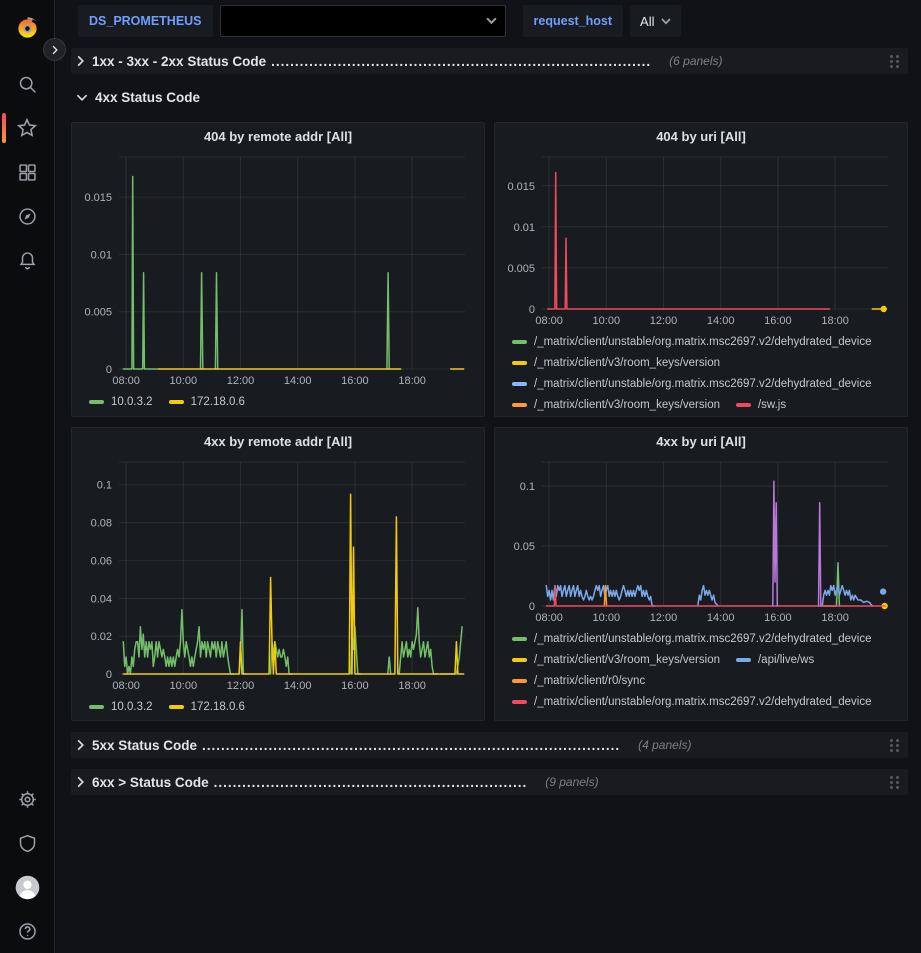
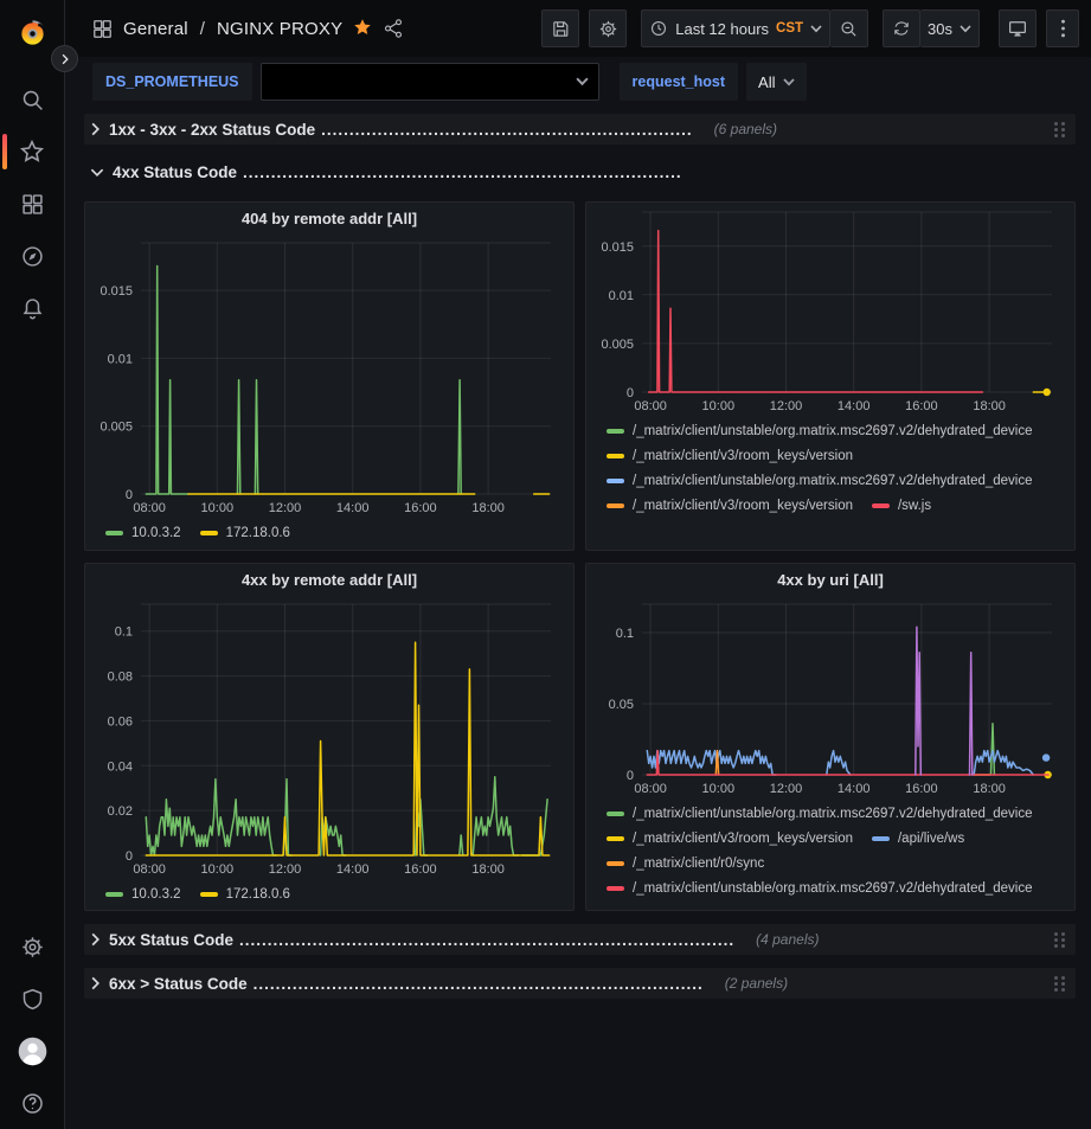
+ General
+ /
+ NGINX PROXY
+ Last 12 hours
+ CST
+ 30s
  DS_PROMETHEUS
  request_host
  All
  1xx - 3xx - 2xx Status Code
- ................................................................................
+ ..................................................................
  (6 panels)
  4xx Status Code
+ ..............................................................................
  404 by remote addr [All]
  08:00
  10:00
  12:00
  14:00
  16:00
  18:00
  0
  0.005
  0.01
  0.015
  10.0.3.2
  172.18.0.6
- 404 by uri [All]
  08:00
  10:00
  12:00
  14:00
  16:00
  18:00
  0
  0.005
  0.01
  0.015
  /_matrix/client/unstable/org.matrix.msc2697.v2/dehydrated_device
  /_matrix/client/v3/room_keys/version
  /_matrix/client/unstable/org.matrix.msc2697.v2/dehydrated_device
  /_matrix/client/v3/room_keys/version
  /sw.js
  4xx by remote addr [All]
  08:00
  10:00
  12:00
  14:00
  16:00
  18:00
  0
  0.02
  0.04
  0.06
  0.08
  0.1
  10.0.3.2
  172.18.0.6
  4xx by uri [All]
  08:00
  10:00
  12:00
  14:00
  16:00
  18:00
  0
  0.05
  0.1
  /_matrix/client/unstable/org.matrix.msc2697.v2/dehydrated_device
  /_matrix/client/v3/room_keys/version
  /api/live/ws
  /_matrix/client/r0/sync
  /_matrix/client/unstable/org.matrix.msc2697.v2/dehydrated_device
  5xx Status Code
  ........................................................................................
  (4 panels)
  6xx > Status Code
- ..................................................................
+ ................................................................................
- (9 panels)
+ (2 panels)
